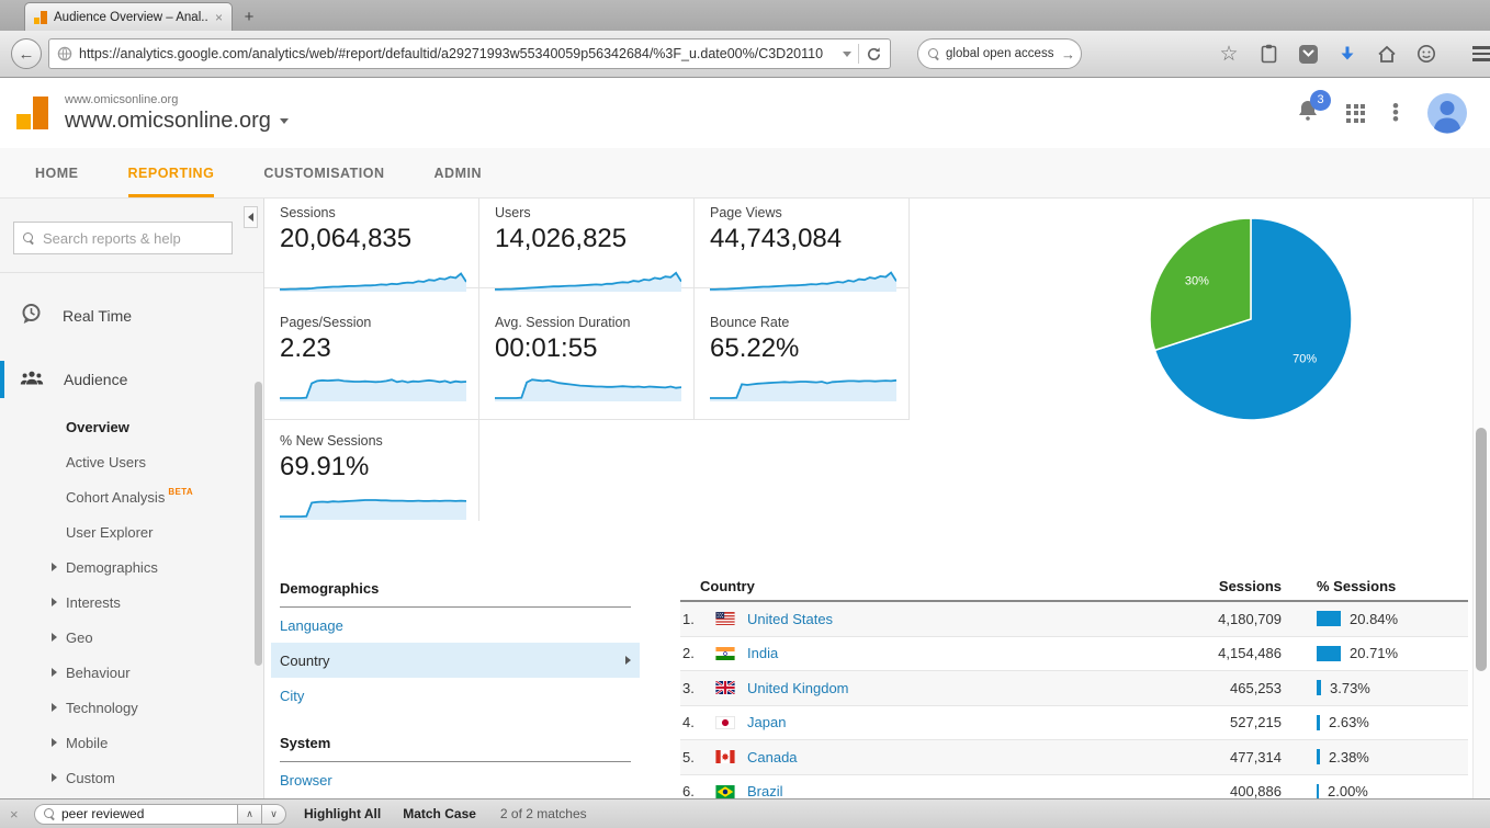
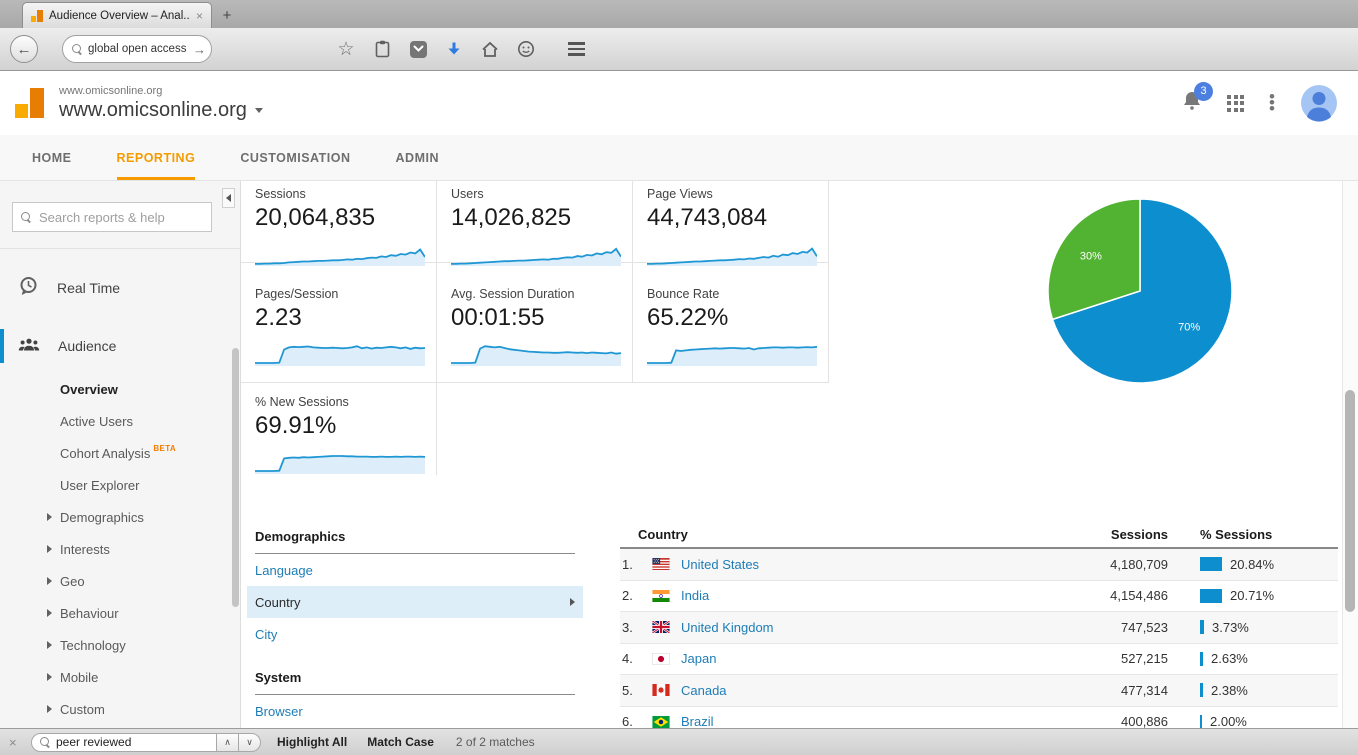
  Audience Overview – Anal..
  ×
  +
  ←
- https://analytics.google.com/analytics/web/#report/defaultid/a29271993w55340059p56342684/%3F_u.date00%/C3D20110
  →
  ☆
  www.omicsonline.org
  www.omicsonline.org
  3
  •
  •
  •
  HOME
  REPORTING
  CUSTOMISATION
  ADMIN
  Search reports & help
  Real Time
  Audience
  Overview
  Active Users
  Cohort Analysis
  BETA
  User Explorer
  Demographics
  Interests
  Geo
  Behaviour
  Technology
  Mobile
  Custom
  Sessions
  20,064,835
  Users
  14,026,825
  Page Views
  44,743,084
  Pages/Session
  2.23
  Avg. Session Duration
  00:01:55
  Bounce Rate
  65.22%
  % New Sessions
  69.91%
  70%
  30%
  Demographics
  Language
  Country
  City
  System
  Browser
  Country
  Sessions
  % Sessions
  1.
  United States
  4,180,709
  20.84%
  2.
  India
  4,154,486
  20.71%
  3.
  United Kingdom
- 465,253
+ 747,523
  3.73%
  4.
  Japan
  527,215
  2.63%
  5.
  Canada
  477,314
  2.38%
  6.
  Brazil
  400,886
  2.00%
  ×
  peer reviewed
  ∧
  ∨
  Highlight All
  Match Case
  2 of 2 matches
